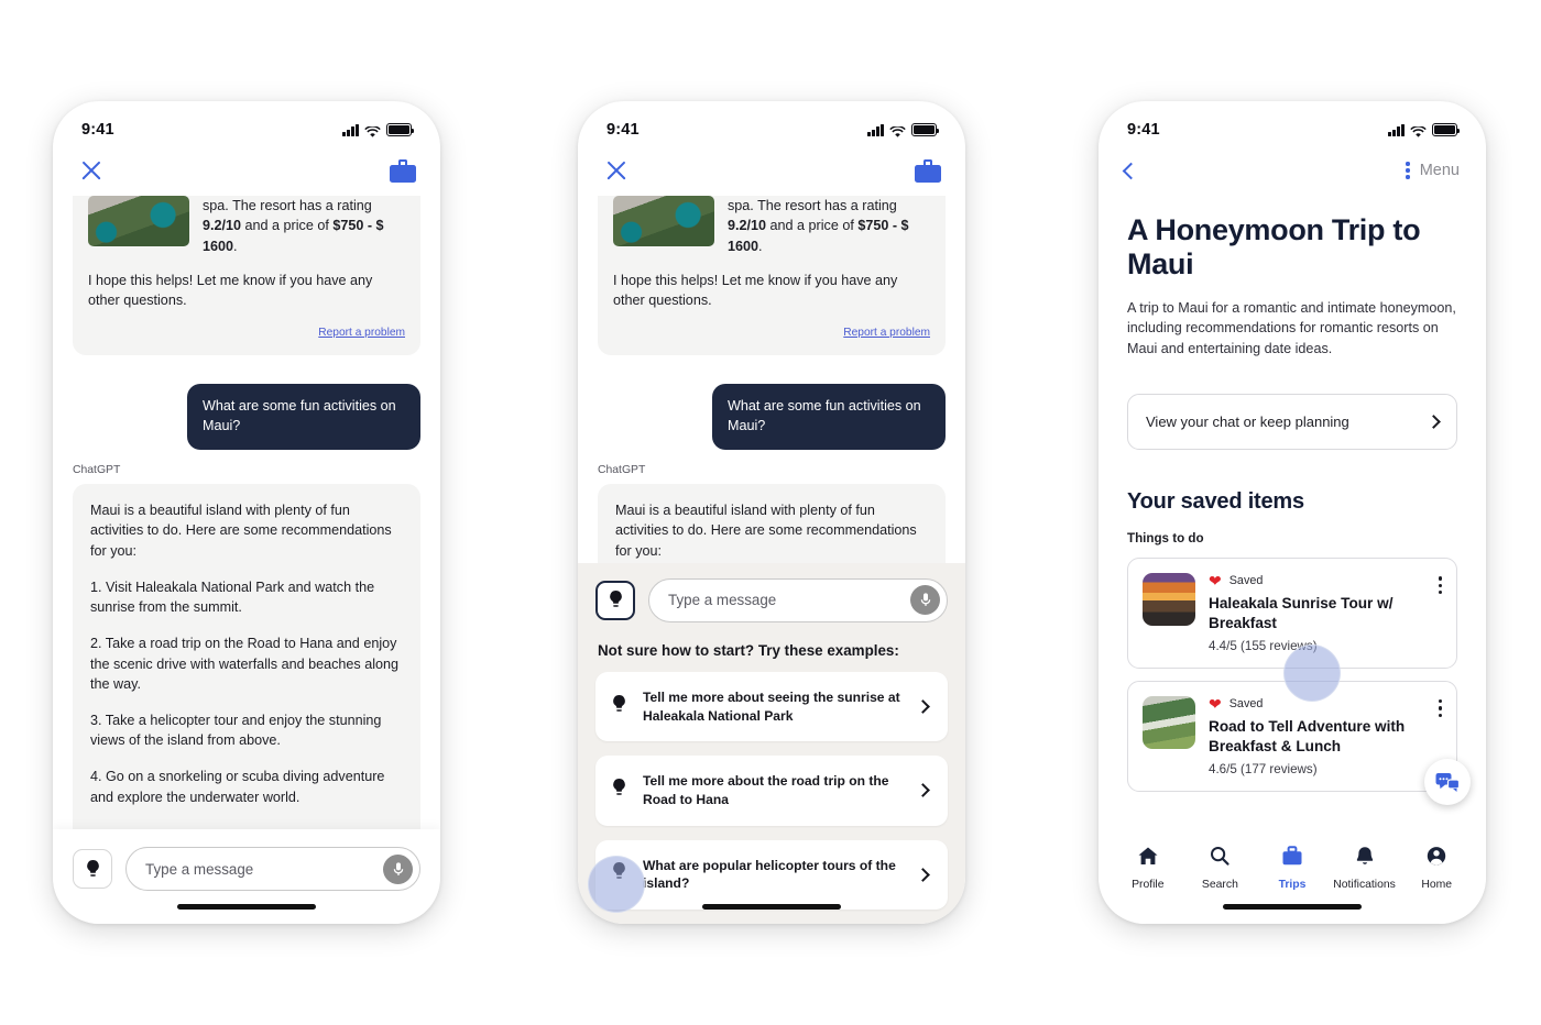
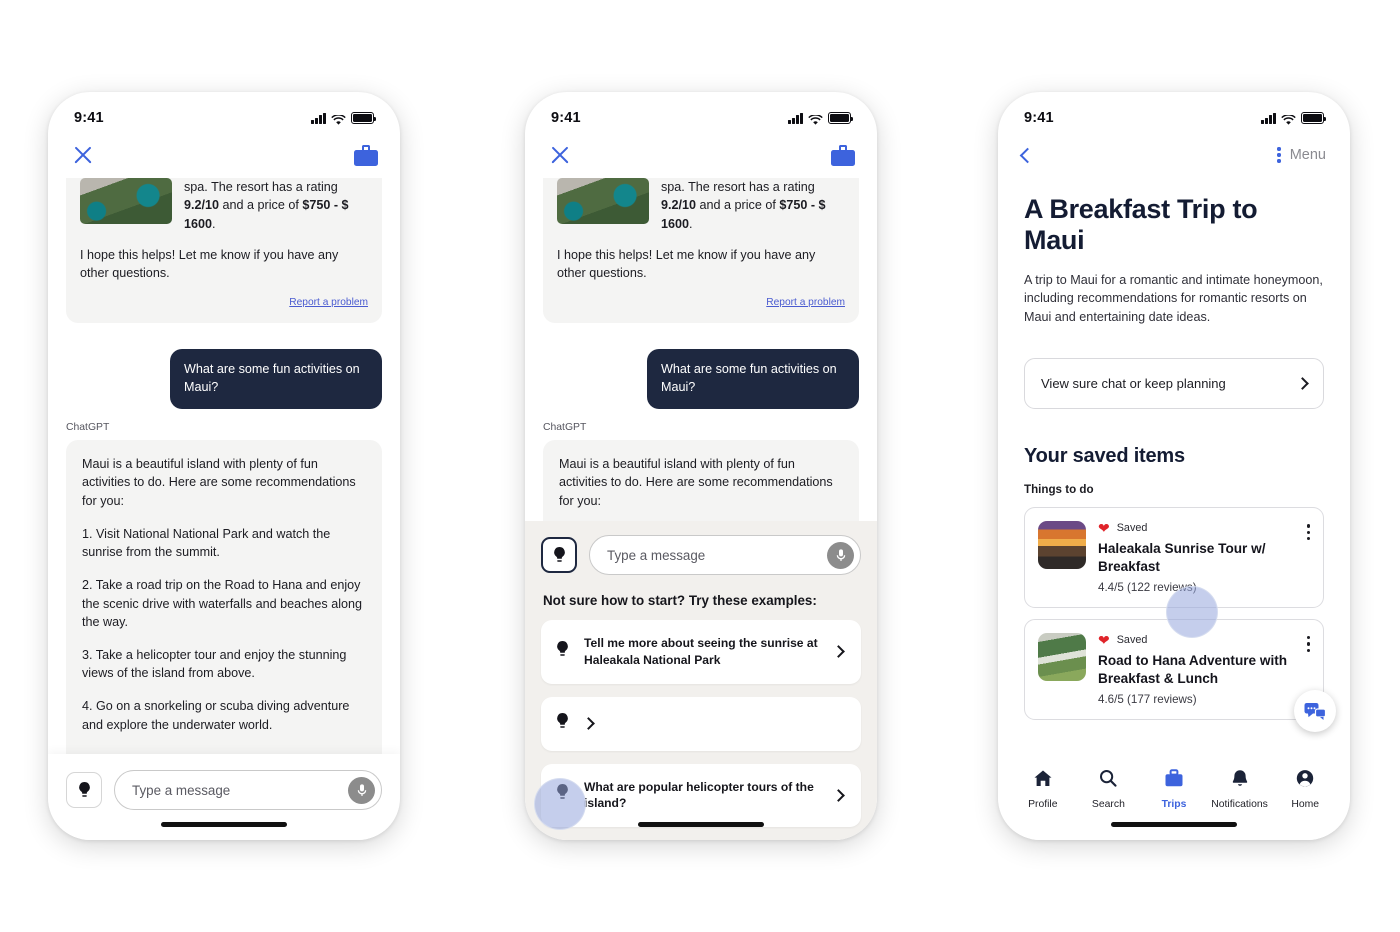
  9:41
  spa. The resort has a rating 9.2/10 and a price of $750 - $ 1600.
  I hope this helps! Let me know if you have any other questions.
  Report a problem
  What are some fun activities on Maui?
  ChatGPT
  Maui is a beautiful island with plenty of fun activities to do. Here are some recommendations for you:
- 1. Visit Haleakala National Park and watch the sunrise from the summit.
+ 1. Visit National National Park and watch the sunrise from the summit.
  2. Take a road trip on the Road to Hana and enjoy the scenic drive with waterfalls and beaches along the way.
  3. Take a helicopter tour and enjoy the stunning views of the island from above.
  4. Go on a snorkeling or scuba diving adventure and explore the underwater world.
  Type a message
  9:41
  spa. The resort has a rating 9.2/10 and a price of $750 - $ 1600.
  I hope this helps! Let me know if you have any other questions.
  Report a problem
  What are some fun activities on Maui?
  ChatGPT
  Maui is a beautiful island with plenty of fun activities to do. Here are some recommendations for you:
  Type a message
  Not sure how to start? Try these examples:
  Tell me more about seeing the sunrise at Haleakala National Park
- Tell me more about the road trip on the Road to Hana
  What are popular helicopter tours of the island?
  9:41
  Menu
- A Honeymoon Trip to Maui
+ A Breakfast Trip to Maui
  A trip to Maui for a romantic and intimate honeymoon, including recommendations for romantic resorts on Maui and entertaining date ideas.
- View your chat or keep planning
+ View sure chat or keep planning
  Your saved items
  Things to do
  ❤
  Saved
  Haleakala Sunrise Tour w/ Breakfast
- 4.4/5 (155 reviews)
+ 4.4/5 (122 reviews)
  ❤
  Saved
- Road to Tell Adventure with Breakfast & Lunch
+ Road to Hana Adventure with Breakfast & Lunch
  4.6/5 (177 reviews)
  Profile
  Search
  Trips
  Notifications
  Home
